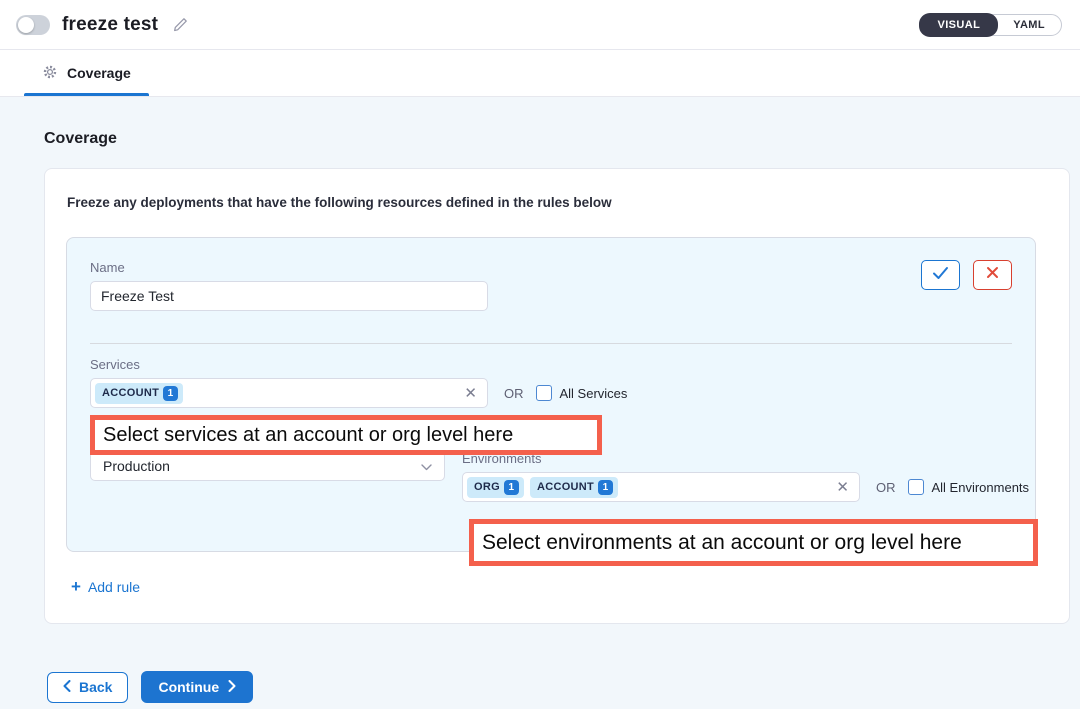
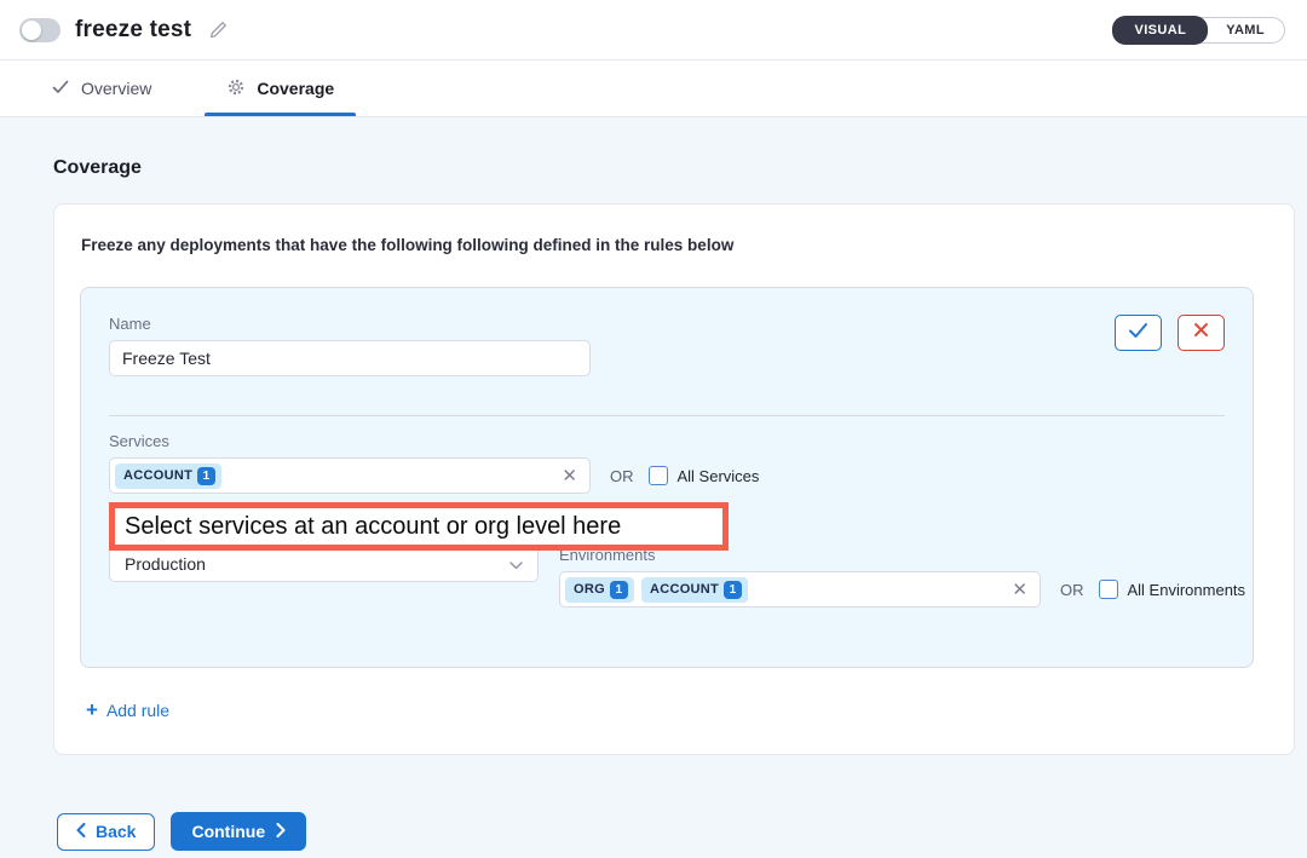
  freeze test
  VISUAL
  YAML
+ Overview
  Coverage
  Coverage
- Freeze any deployments that have the following resources defined in the rules below
+ Freeze any deployments that have the following following defined in the rules below
  Name
  Freeze Test
  Services
  ACCOUNT
  1
  ✕
  OR
  All Services
  Production
  Environments
  ORG
  1
  ACCOUNT
  1
  ✕
  OR
  All Environments
  Select services at an account or org level here
- Select environments at an account or org level here
  +
  Add rule
  Back
  Continue
